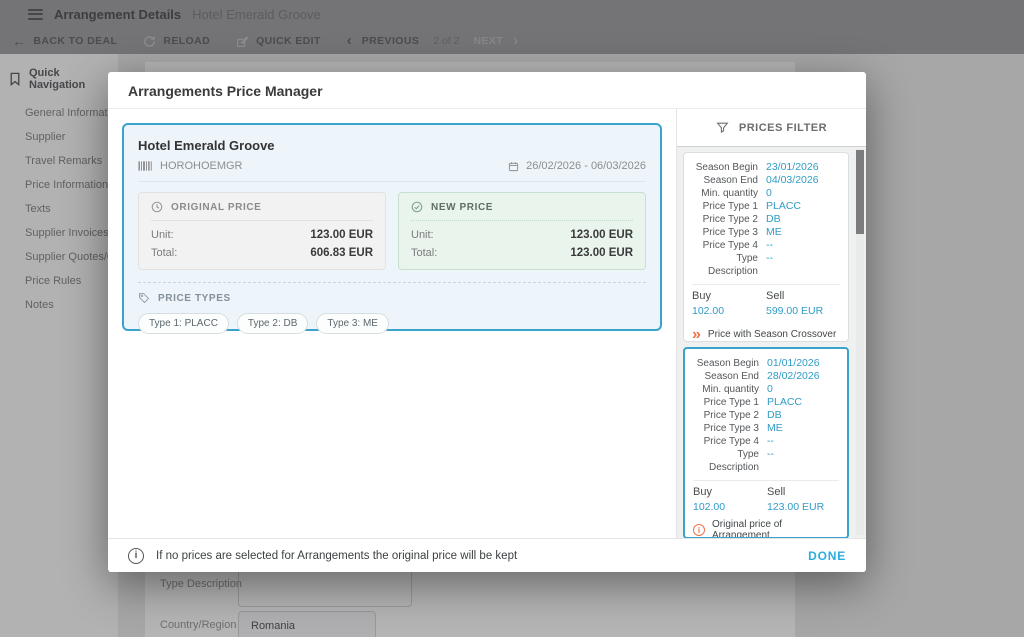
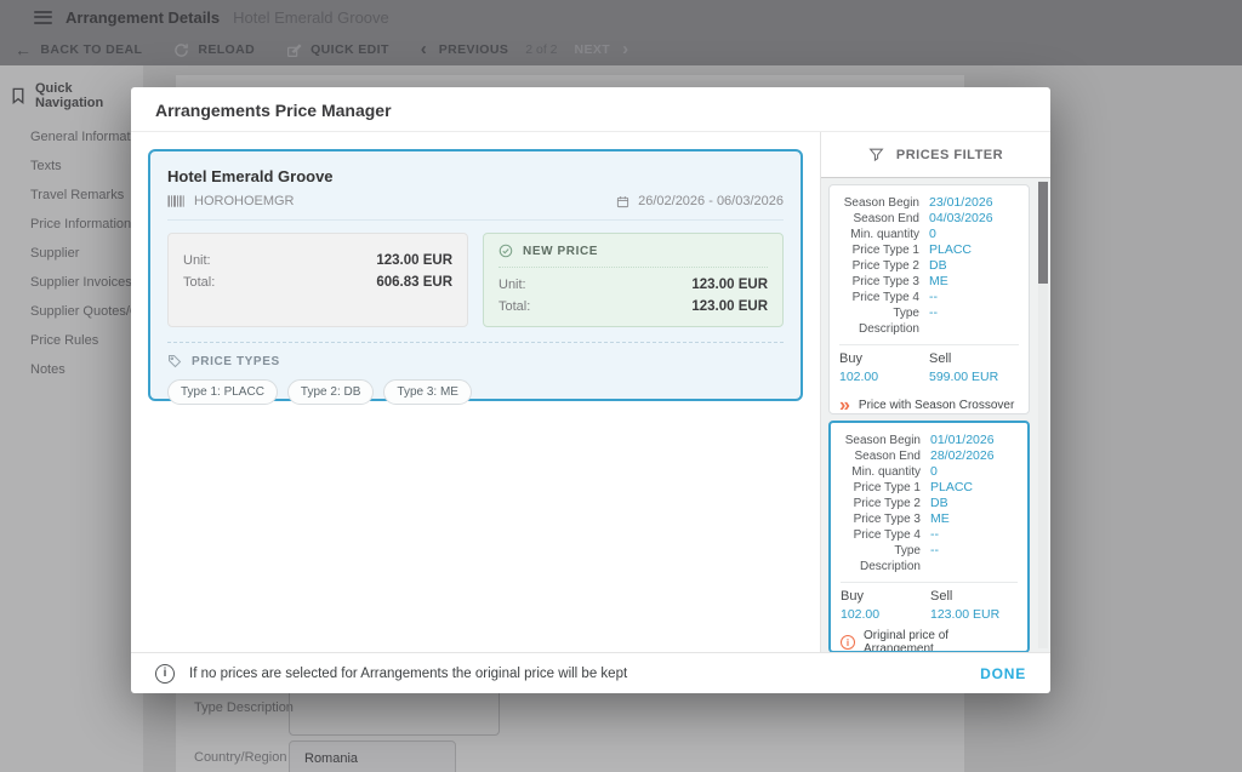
  Arrangement Details
  Hotel Emerald Groove
  ←
  BACK TO DEAL
  RELOAD
  QUICK EDIT
  ‹
  PREVIOUS
  Quick Navigation
  General Informat
- Supplier
+ Texts
  Travel Remarks
  Price Information
- Texts
+ Supplier
  Supplier Invoices
  Supplier Quotes/
  Price Rules
  Notes
  Type Description
  Country/Region
  Romania
  Arrangements Price Manager
  Hotel Emerald Groove
  HOROHOEMGR
  26/02/2026 - 06/03/2026
- ORIGINAL PRICE
  Unit:
  123.00 EUR
  Total:
  606.83 EUR
  NEW PRICE
  Unit:
  123.00 EUR
  Total:
  123.00 EUR
  PRICE TYPES
  Type 1: PLACC
  Type 2: DB
  Type 3: ME
  PRICES FILTER
  Season Begin
  23/01/2026
  Season End
  04/03/2026
  Min. quantity
  0
  Price Type 1
  PLACC
  Price Type 2
  DB
  Price Type 3
  ME
  Price Type 4
  --
  Type Description
  --
  Buy
  102.00
  Sell
  599.00 EUR
  »
  Price with Season Crossover
  Season Begin
  01/01/2026
  Season End
  28/02/2026
  Min. quantity
  0
  Price Type 1
  PLACC
  Price Type 2
  DB
  Price Type 3
  ME
  Price Type 4
  --
  Type Description
  --
  Buy
  102.00
  Sell
  123.00 EUR
  i
  Original price of Arrangement
  i
  If no prices are selected for Arrangements the original price will be kept
  DONE
